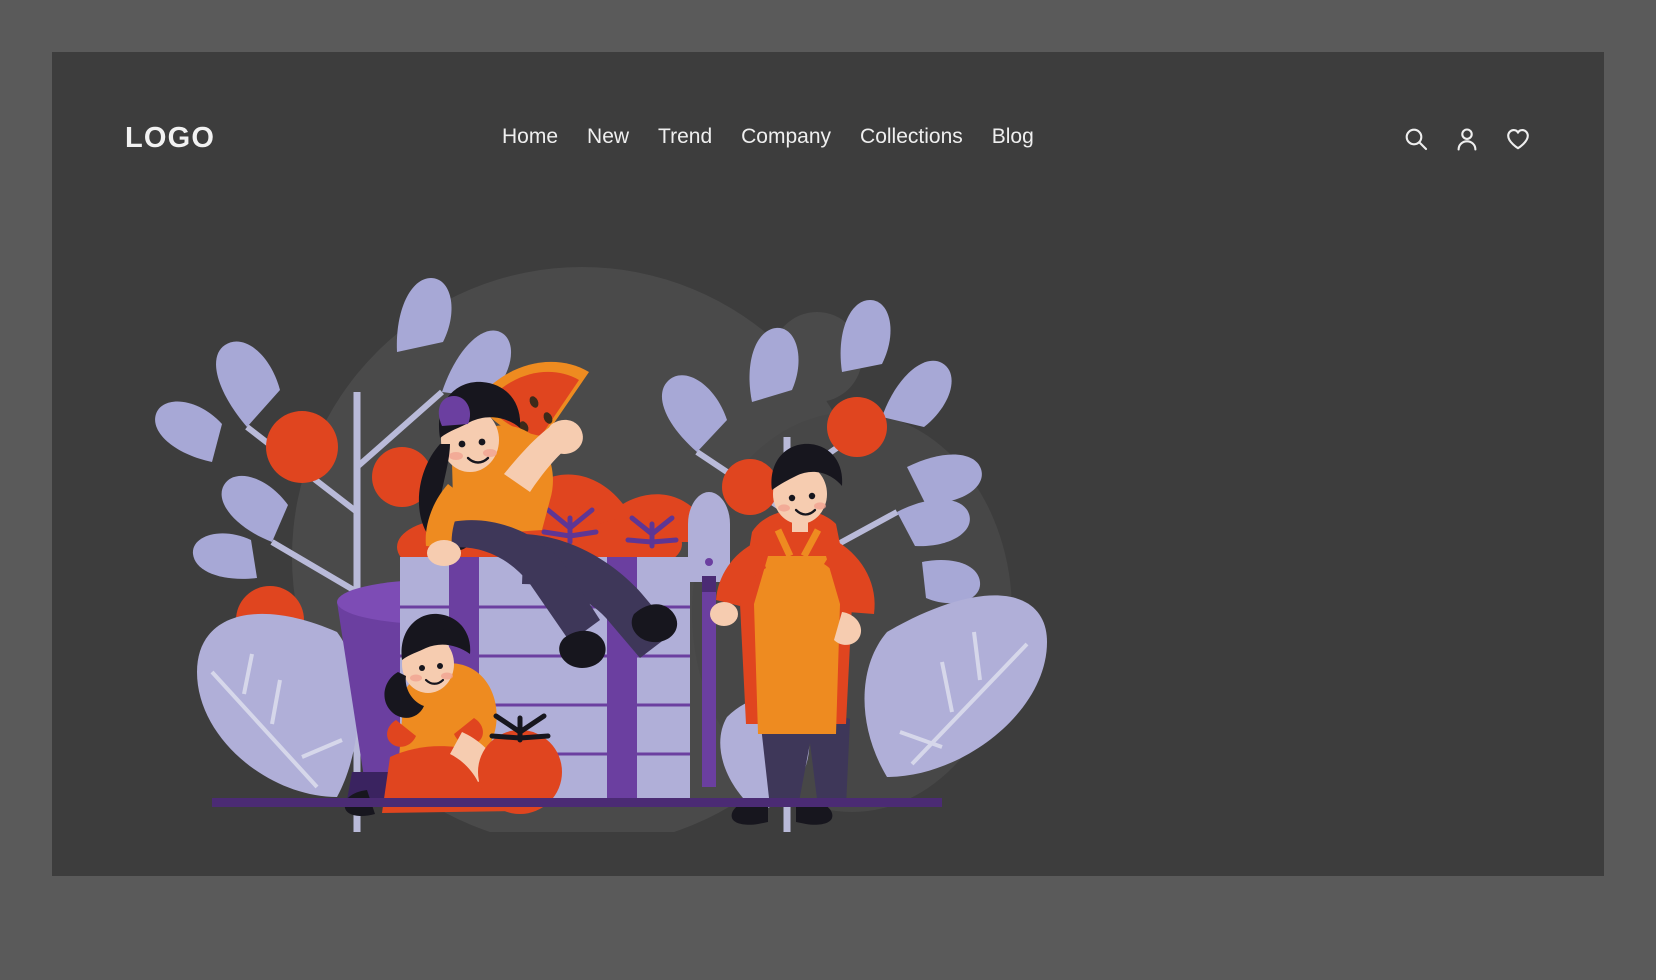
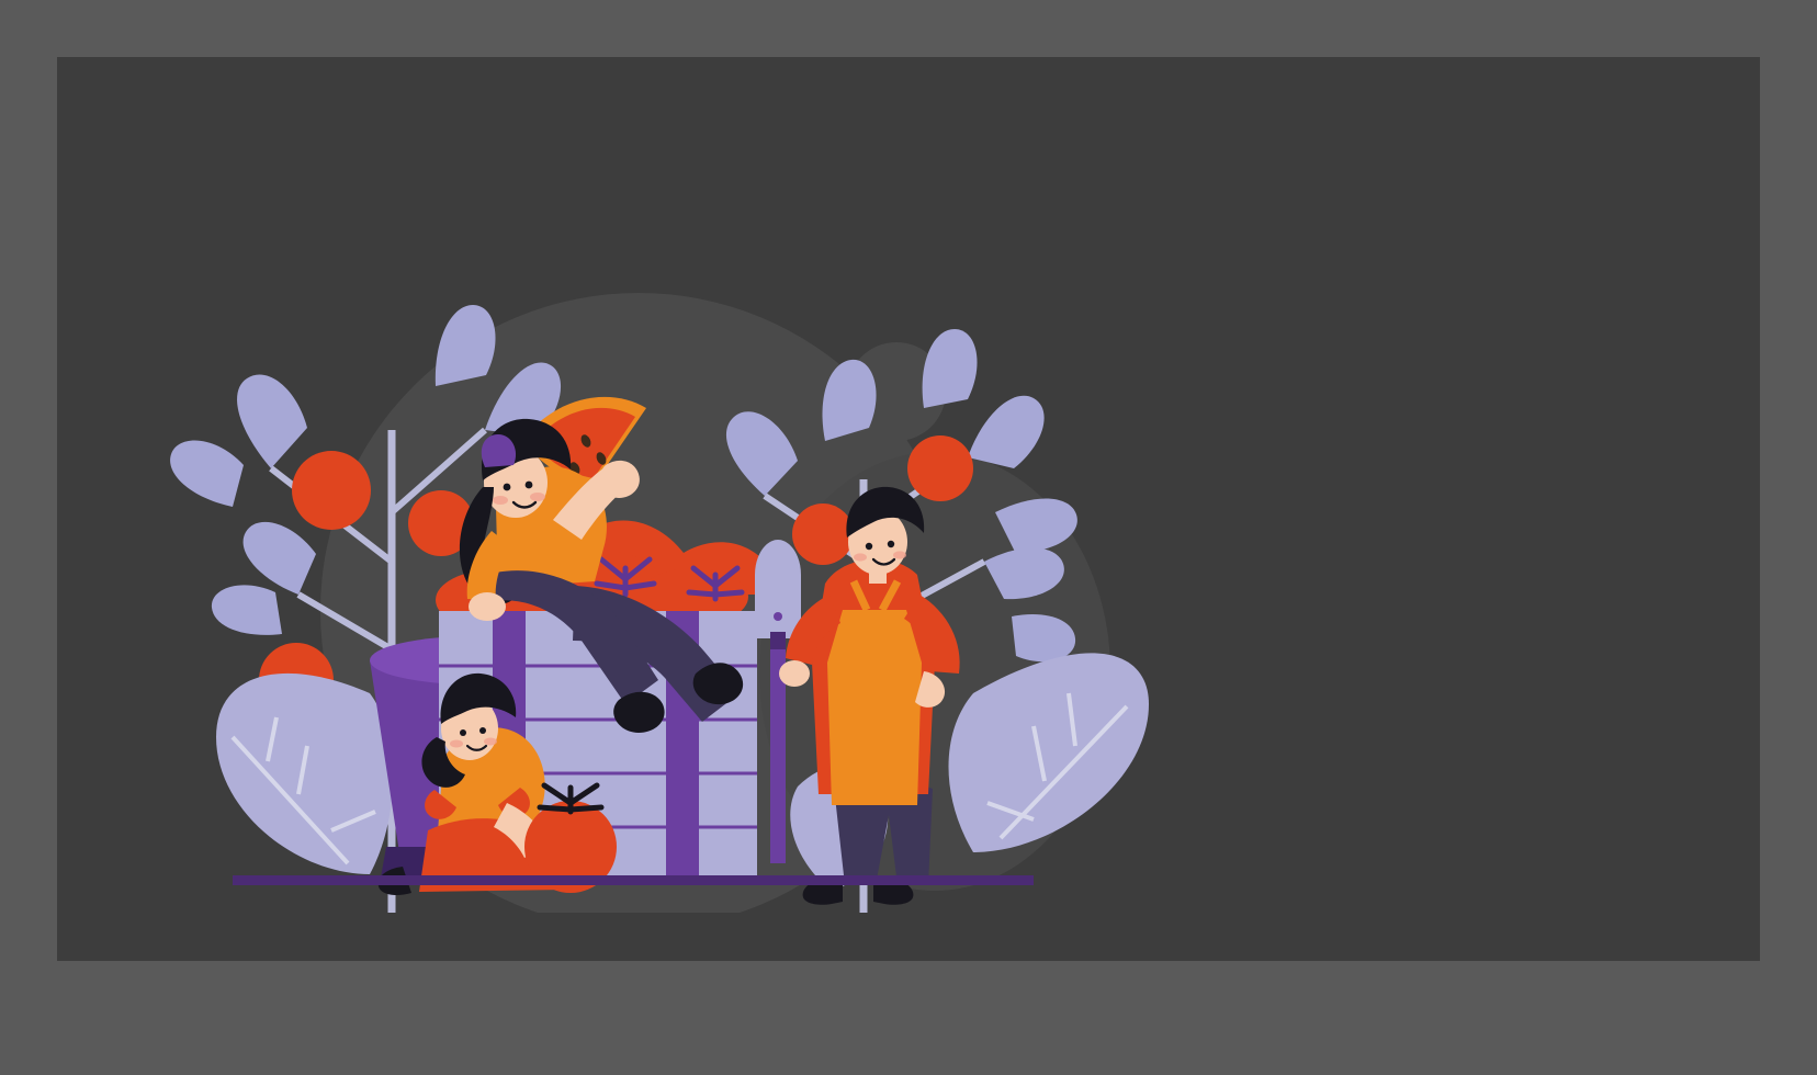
- LOGO
- Home
- New
- Trend
- Company
- Collections
- Blog
